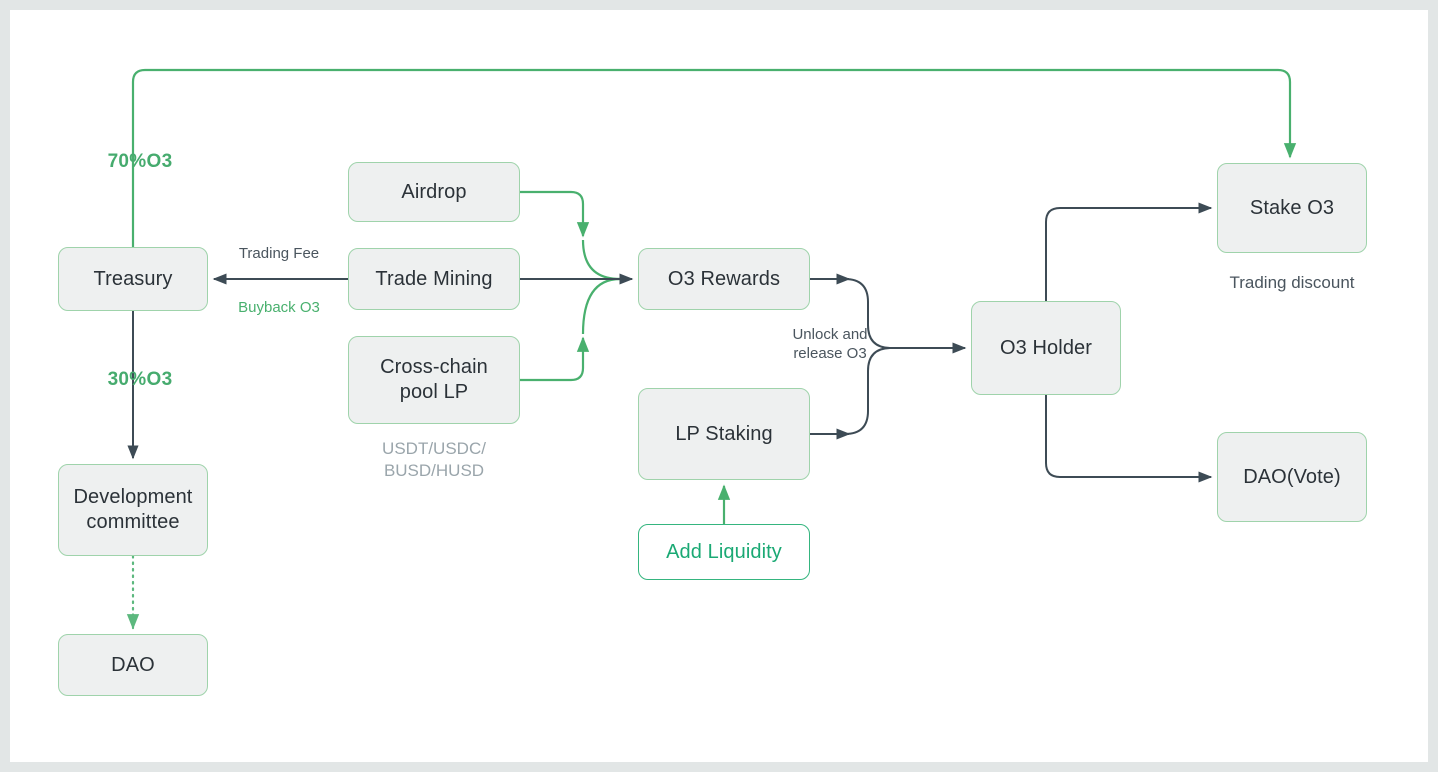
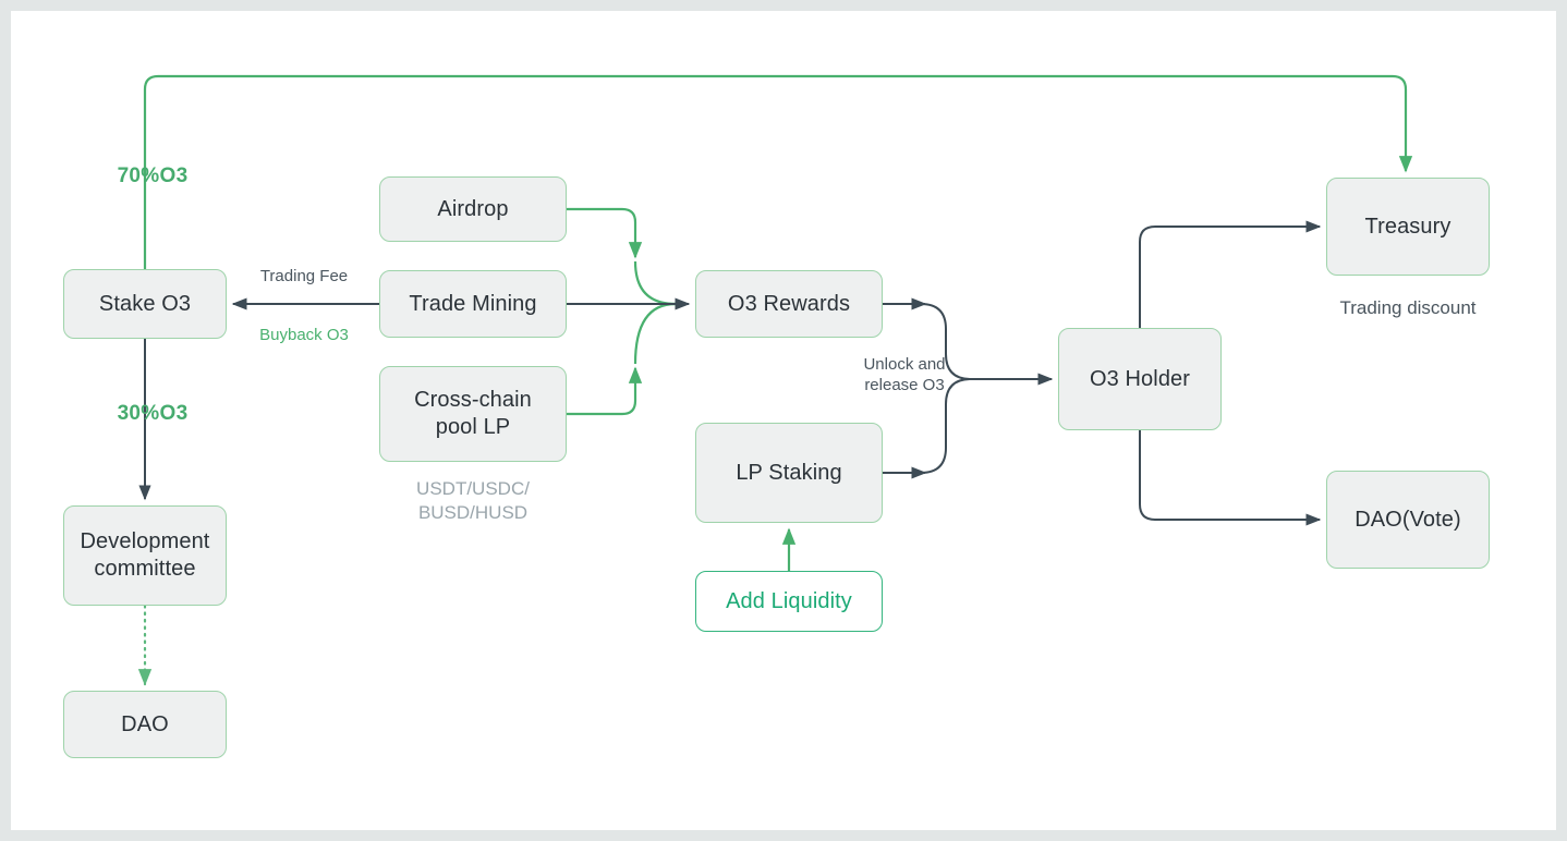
- Treasury
+ Stake O3
  Development
  committee
  DAO
  Airdrop
  Trade Mining
  Cross-chain
  pool LP
  O3 Rewards
  LP Staking
  Add Liquidity
  O3 Holder
- Stake O3
+ Treasury
  DAO(Vote)
  70%O3
  30%O3
  Trading Fee
  Buyback O3
  USDT/USDC/
  BUSD/HUSD
  Unlock and
  release O3
  Trading discount
